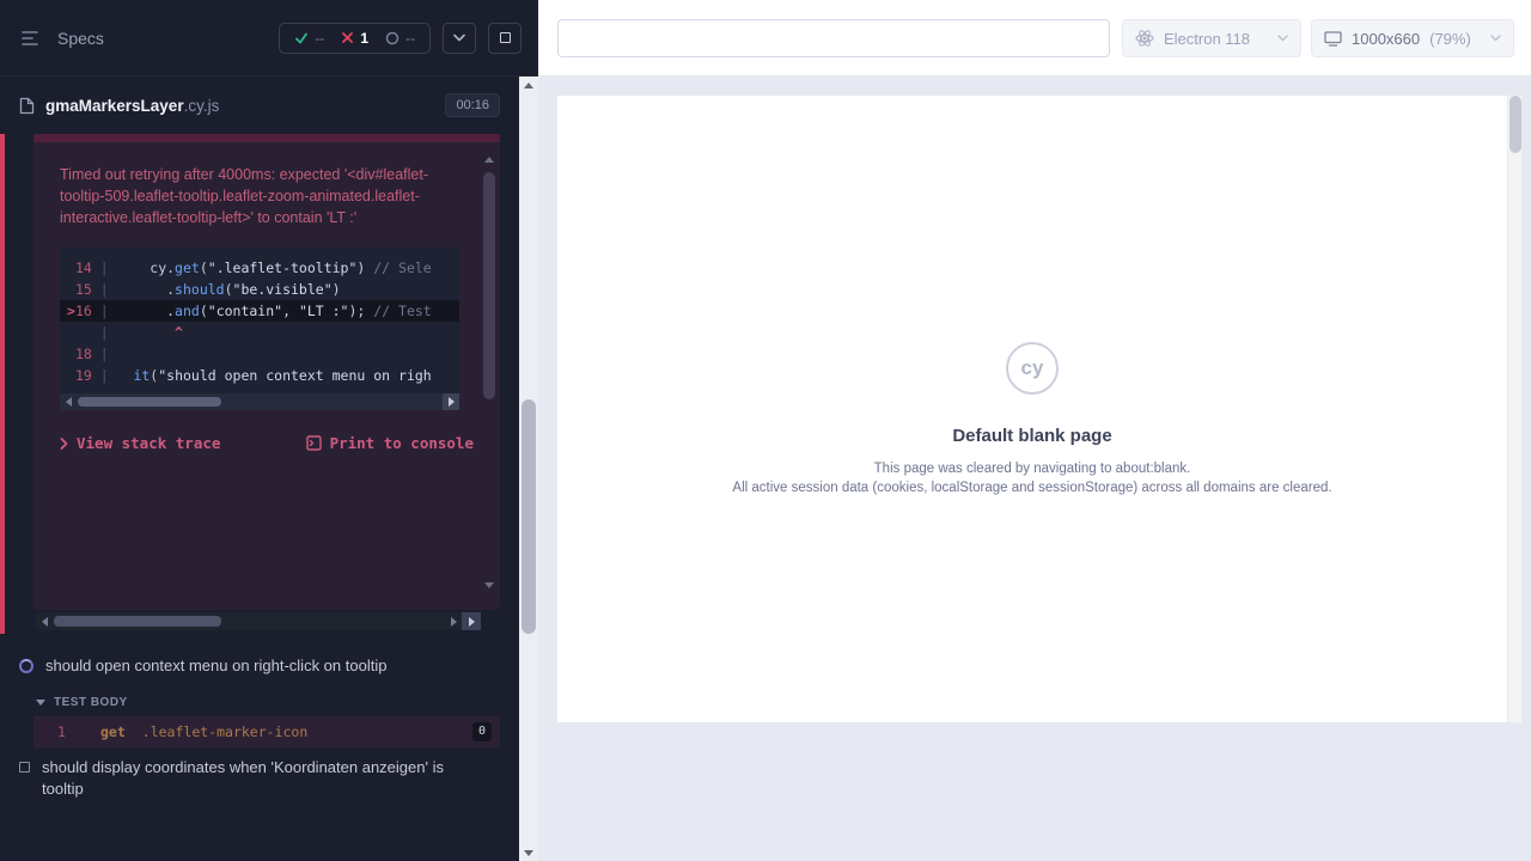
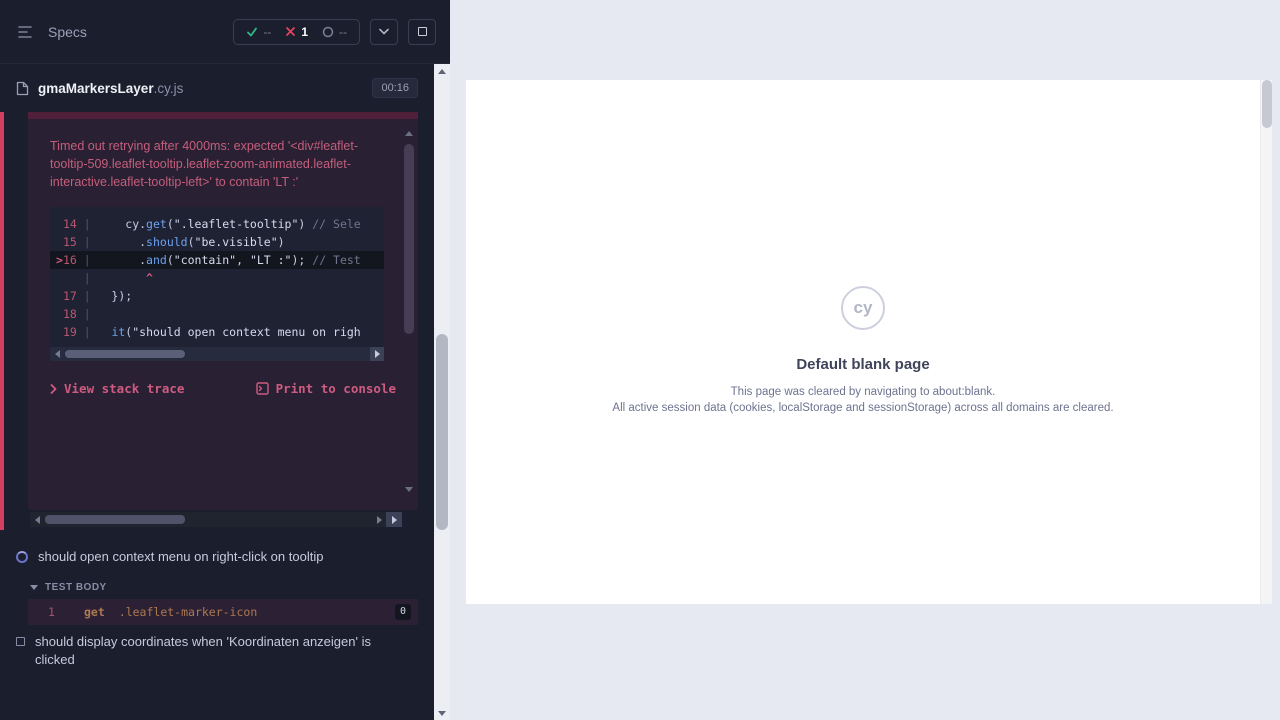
  Specs
  --
  1
  --
  gmaMarkersLayer
  .cy.js
  00:16
  Timed out retrying after 4000ms: expected '<div#leaflet-tooltip-509.leaflet-tooltip.leaflet-zoom-animated.leaflet-interactive.leaflet-tooltip-left>' to contain 'LT :'
  14 | cy.get(".leaflet-tooltip") // Sele
  15 | .should("be.visible")
  >16 | .and("contain", "LT :"); // Test
  | ^
+ 17 | });
  18 |
  19 | it("should open context menu on righ
  View stack trace
  Print to console
  should open context menu on right-click on tooltip
  TEST BODY
  1
  get
  .leaflet-marker-icon
  0
- should display coordinates when 'Koordinaten anzeigen' is tooltip
+ should display coordinates when 'Koordinaten anzeigen' is clicked
- Electron 118
- 1000x660
- (79%)
  cy
  Default blank page
  This page was cleared by navigating to about:blank.
  All active session data (cookies, localStorage and sessionStorage) across all domains are cleared.
